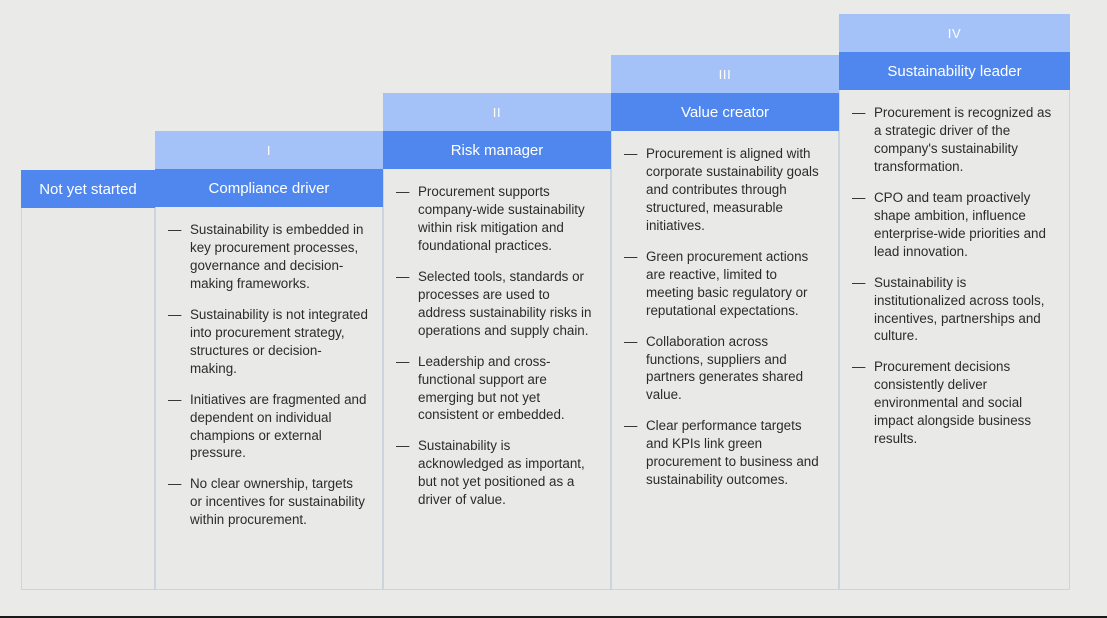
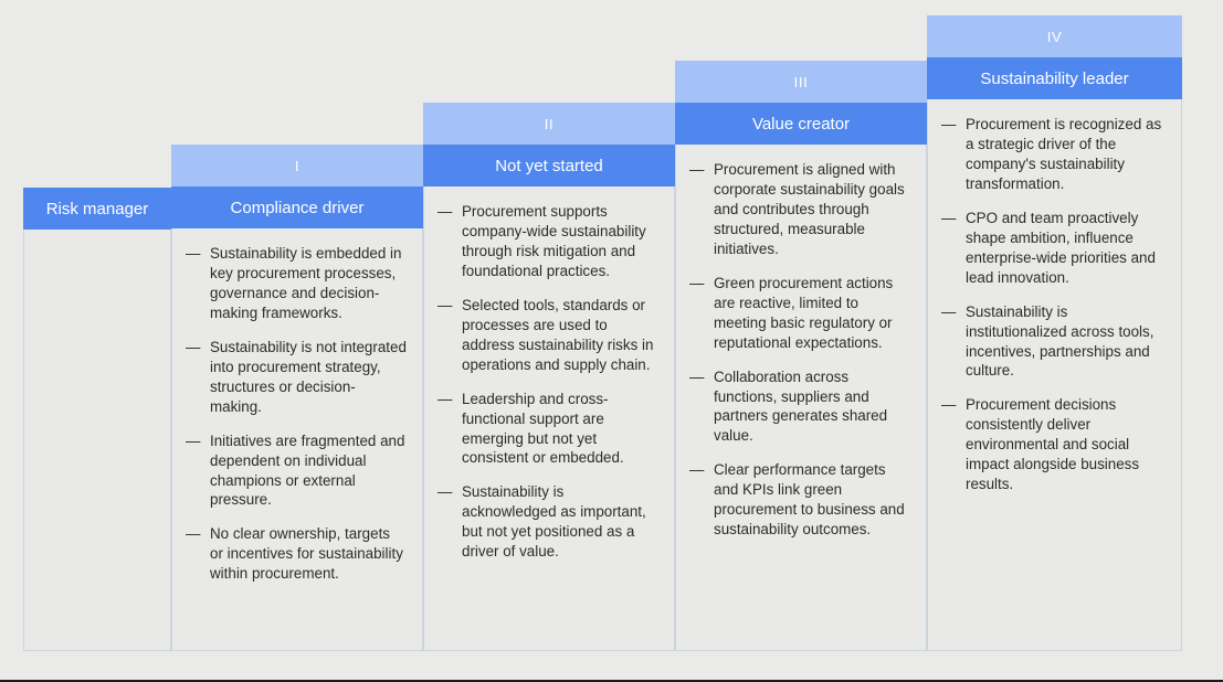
- Not yet started
+ Risk manager
  I
  Compliance driver
  —
  Sustainability is embedded in key procurement processes, governance and decision-making frameworks.
  —
  Sustainability is not integrated into procurement strategy, structures or decision-making.
  —
  Initiatives are fragmented and dependent on individual champions or external pressure.
  —
  No clear ownership, targets or incentives for sustainability within procurement.
  II
- Risk manager
+ Not yet started
  —
- Procurement supports company-wide sustainability within risk mitigation and foundational practices.
+ Procurement supports company-wide sustainability through risk mitigation and foundational practices.
  —
  Selected tools, standards or processes are used to address sustainability risks in operations and supply chain.
  —
  Leadership and cross-functional support are emerging but not yet consistent or embedded.
  —
  Sustainability is acknowledged as important, but not yet positioned as a driver of value.
  III
  Value creator
  —
  Procurement is aligned with corporate sustainability goals and contributes through structured, measurable initiatives.
  —
  Green procurement actions are reactive, limited to meeting basic regulatory or reputational expectations.
  —
  Collaboration across functions, suppliers and partners generates shared value.
  —
  Clear performance targets and KPIs link green procurement to business and sustainability outcomes.
  IV
  Sustainability leader
  —
  Procurement is recognized as a strategic driver of the company's sustainability transformation.
  —
  CPO and team proactively shape ambition, influence enterprise-wide priorities and lead innovation.
  —
  Sustainability is institutionalized across tools, incentives, partnerships and culture.
  —
  Procurement decisions consistently deliver environmental and social impact alongside business results.
